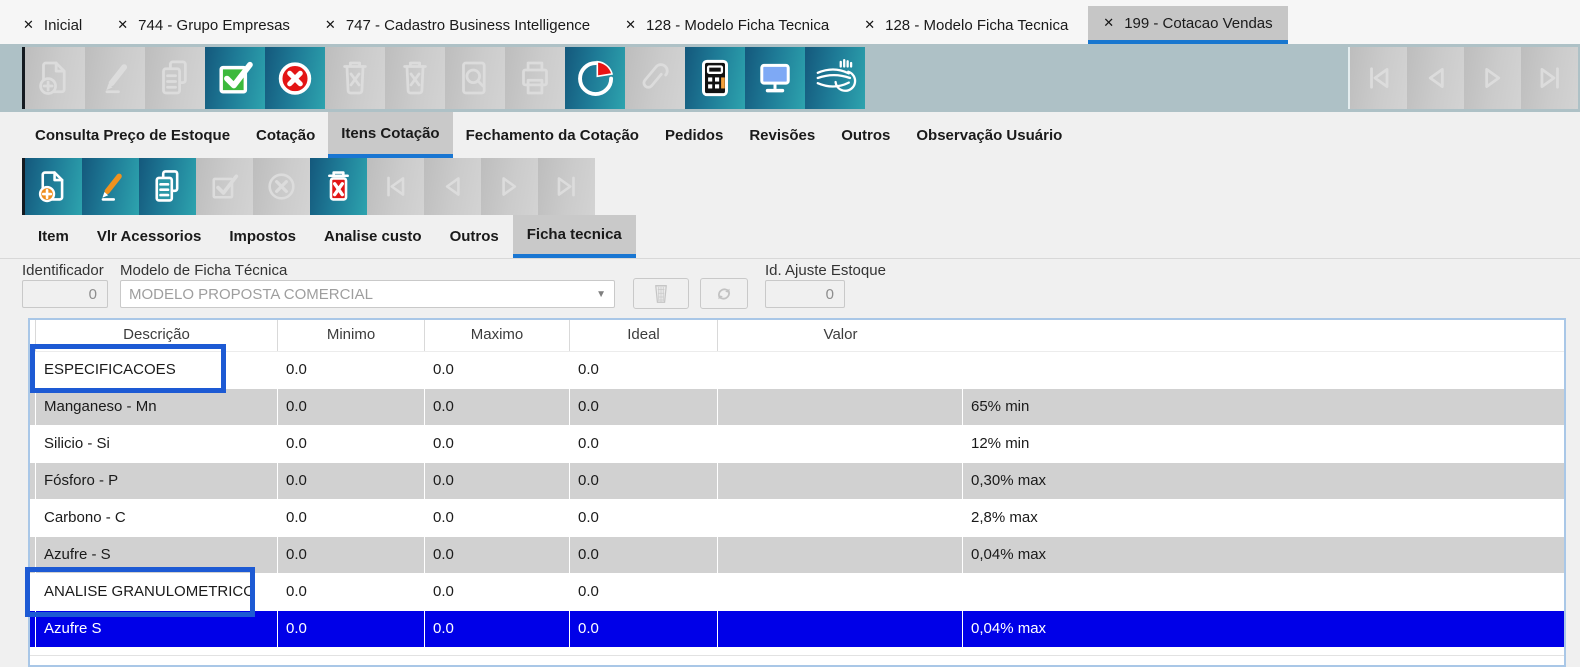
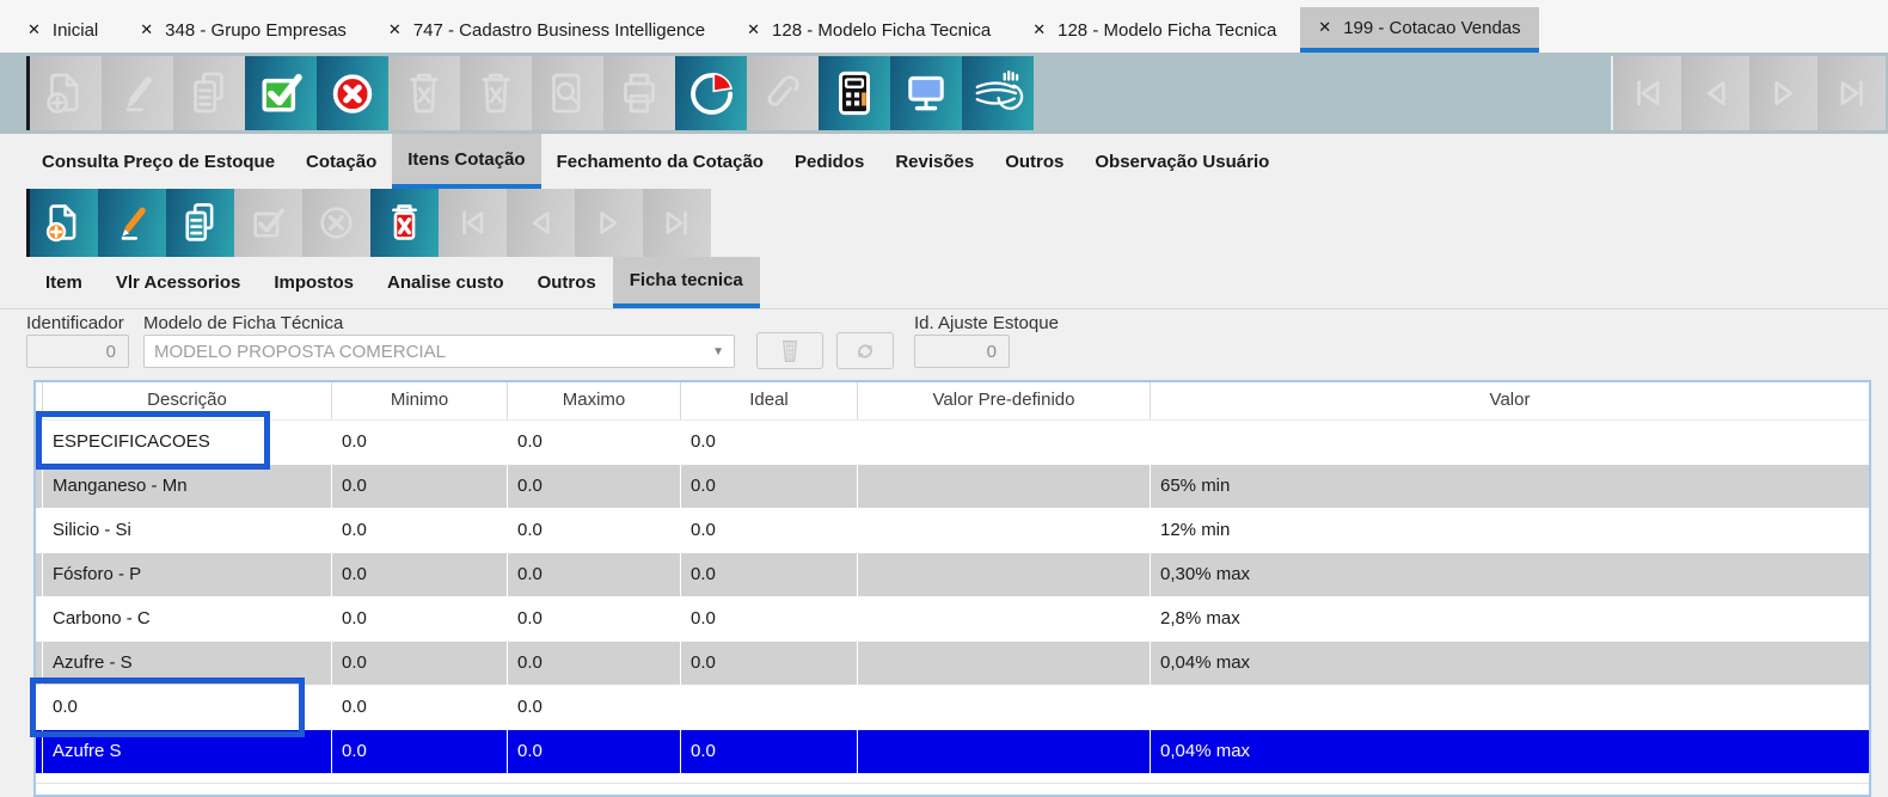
  ✕
  Inicial
  ✕
- 744 - Grupo Empresas
+ 348 - Grupo Empresas
  ✕
  747 - Cadastro Business Intelligence
  ✕
  128 - Modelo Ficha Tecnica
  ✕
  128 - Modelo Ficha Tecnica
  ✕
  199 - Cotacao Vendas
  Consulta Preço de Estoque
  Cotação
  Itens Cotação
  Fechamento da Cotação
  Pedidos
  Revisões
  Outros
  Observação Usuário
  Item
  Vlr Acessorios
  Impostos
  Analise custo
  Outros
  Ficha tecnica
  Identificador
  0
  Modelo de Ficha Técnica
  MODELO PROPOSTA COMERCIAL
  ▼
  Id. Ajuste Estoque
  0
  Descrição
  Minimo
  Maximo
  Ideal
+ Valor Pre-definido
  Valor
  ESPECIFICACOES
  0.0
  0.0
  0.0
  Manganeso - Mn
  0.0
  0.0
  0.0
  65% min
  Silicio - Si
  0.0
  0.0
  0.0
  12% min
  Fósforo - P
  0.0
  0.0
  0.0
  0,30% max
  Carbono - C
  0.0
  0.0
  0.0
  2,8% max
  Azufre - S
  0.0
  0.0
  0.0
  0,04% max
- ANALISE GRANULOMETRICO
  0.0
  0.0
  0.0
  Azufre S
  0.0
  0.0
  0.0
  0,04% max
